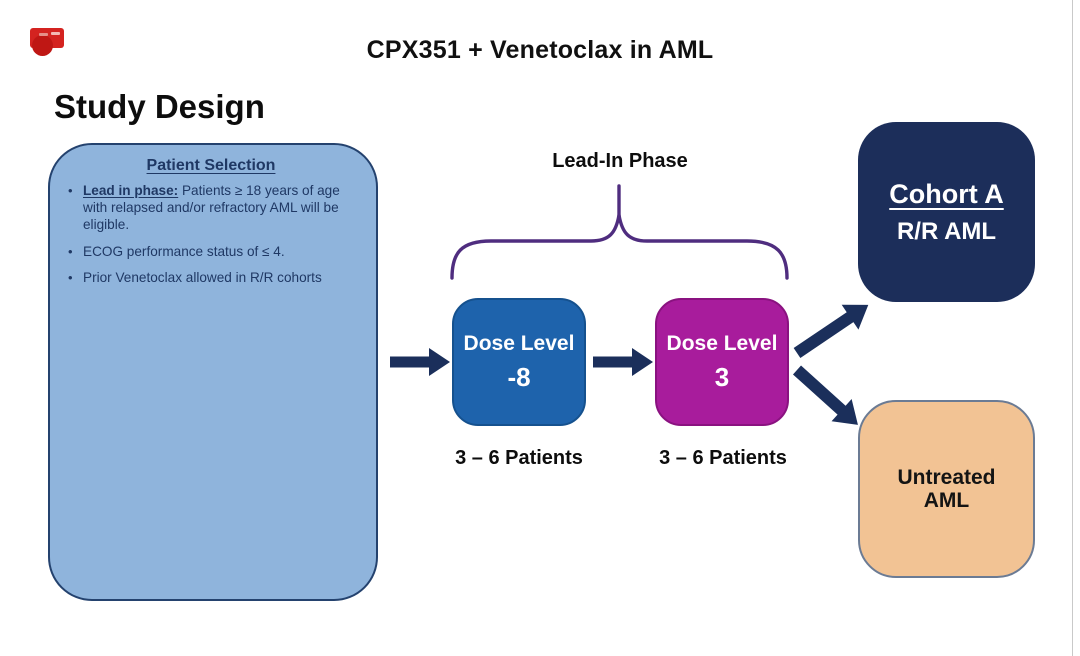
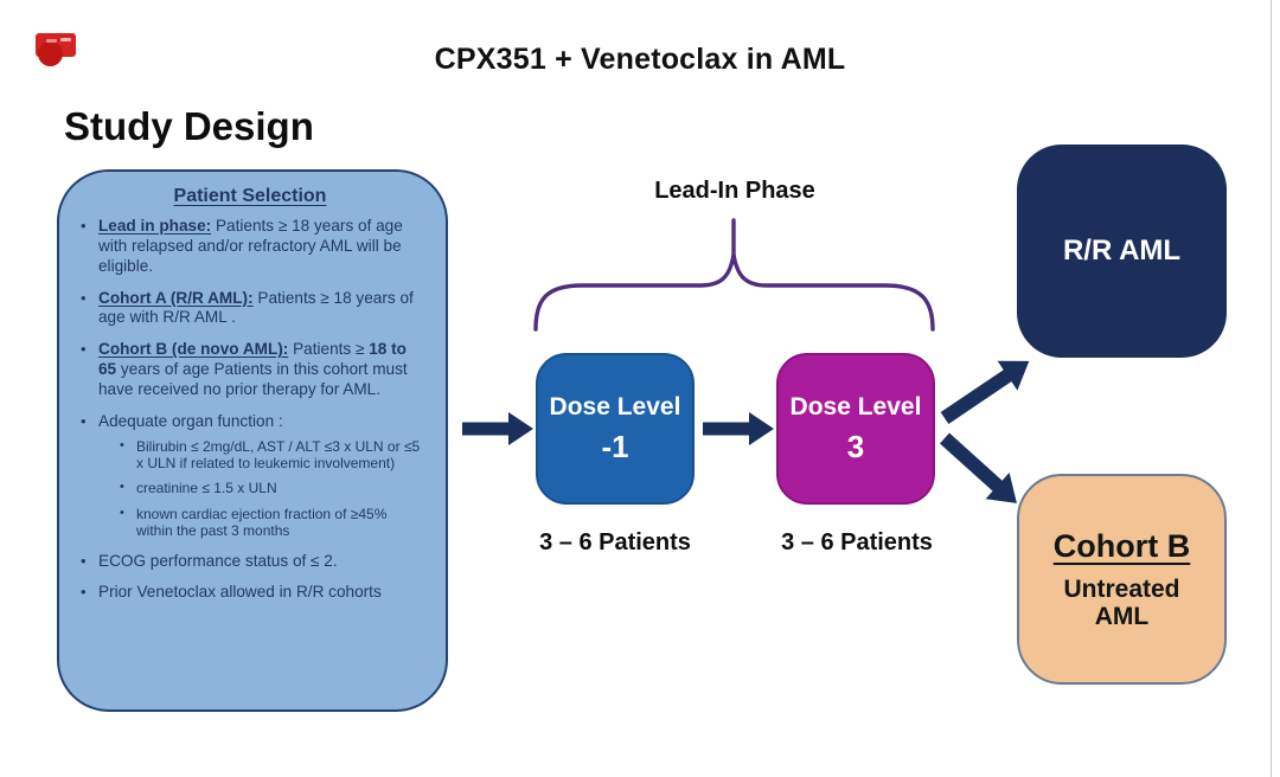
  CPX351 + Venetoclax in AML
  Study Design
  Patient Selection
  Lead in phase: Patients ≥ 18 years of age with relapsed and/or refractory AML will be eligible.
+ Cohort A (R/R AML): Patients ≥ 18 years of age with R/R AML .
+ Cohort B (de novo AML): Patients ≥ 18 to 65 years of age Patients in this cohort must have received no prior therapy for AML.
+ Adequate organ function :
+ Bilirubin ≤ 2mg/dL, AST / ALT ≤3 x ULN or ≤5 x ULN if related to leukemic involvement)
+ creatinine ≤ 1.5 x ULN
+ known cardiac ejection fraction of ≥45% within the past 3 months
- ECOG performance status of ≤ 4.
+ ECOG performance status of ≤ 2.
  Prior Venetoclax allowed in R/R cohorts
  Lead-In Phase
  Dose Level
- -8
+ -1
  Dose Level
  3
  3 – 6 Patients
  3 – 6 Patients
- Cohort A
  R/R AML
+ Cohort B
  Untreated AML
